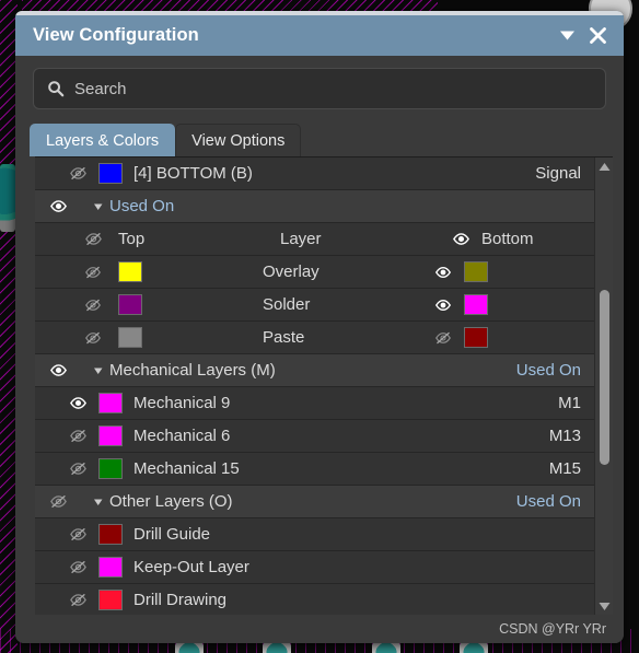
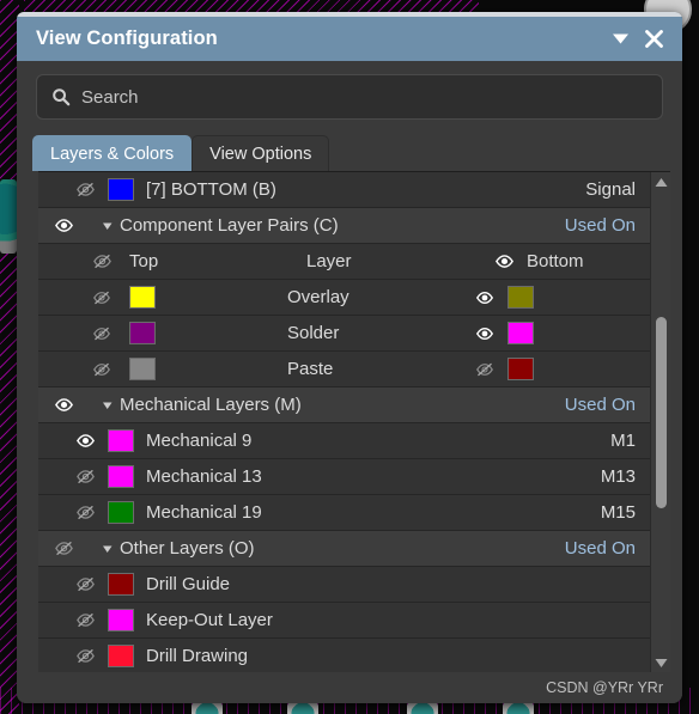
  View Configuration
  Search
  Layers & Colors
  View Options
- [4] BOTTOM (B)
+ [7] BOTTOM (B)
  Signal
+ Component Layer Pairs (C)
  Used On
  Top
  Layer
  Bottom
  Overlay
  Solder
  Paste
  Mechanical Layers (M)
  Used On
  Mechanical 9
  M1
- Mechanical 6
+ Mechanical 13
  M13
- Mechanical 15
+ Mechanical 19
  M15
  Other Layers (O)
  Used On
  Drill Guide
  Keep-Out Layer
  Drill Drawing
  CSDN @YRr YRr
